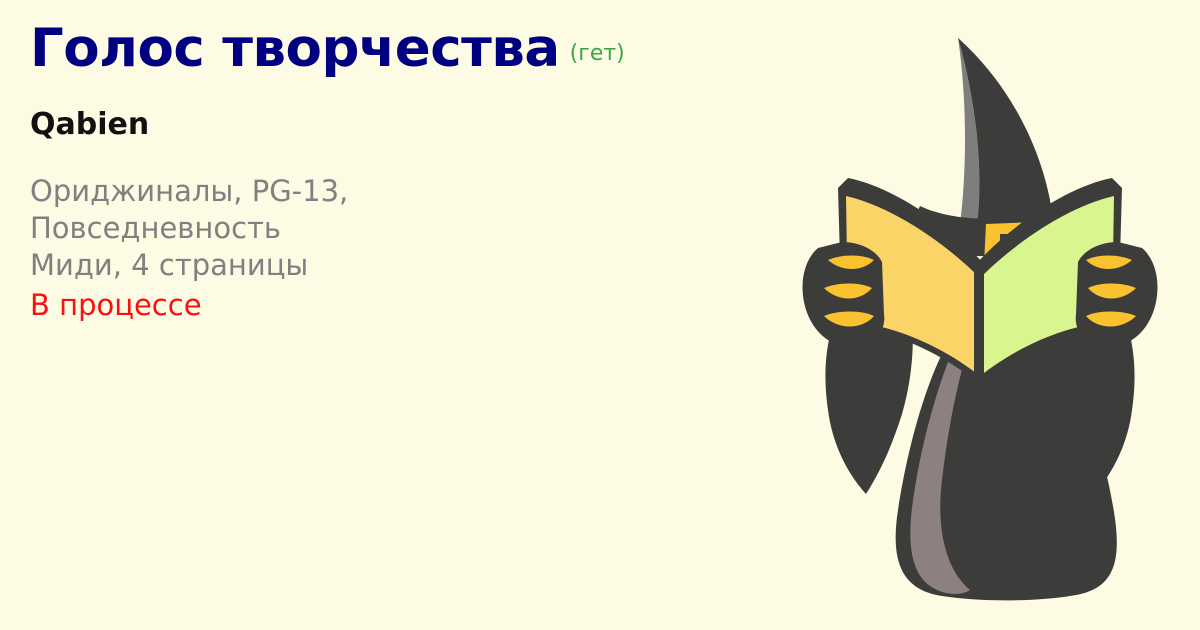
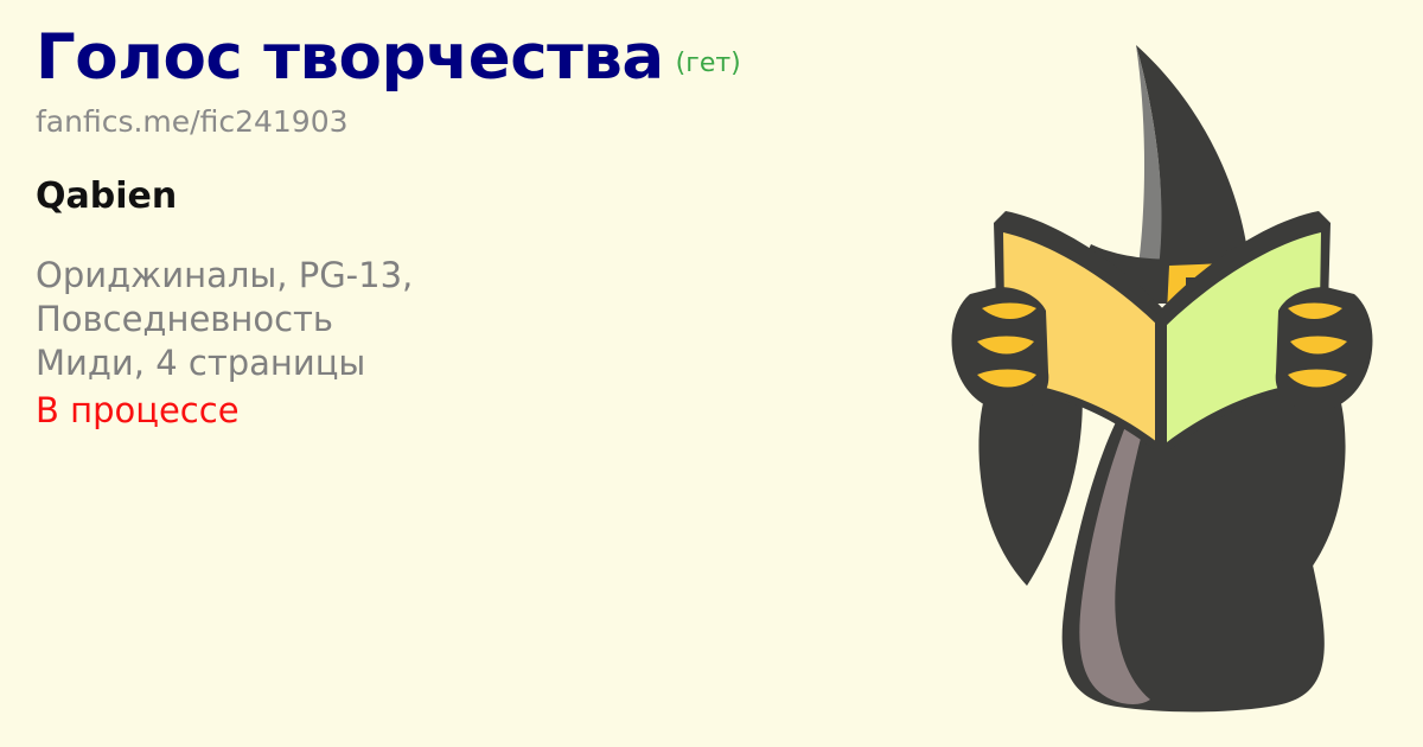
  Голос творчества (гет)
+ fanfics.me/fic241903
  Qabien
  Ориджиналы, PG-13,
  Повседневность
  Миди, 4 страницы
  В процессе
